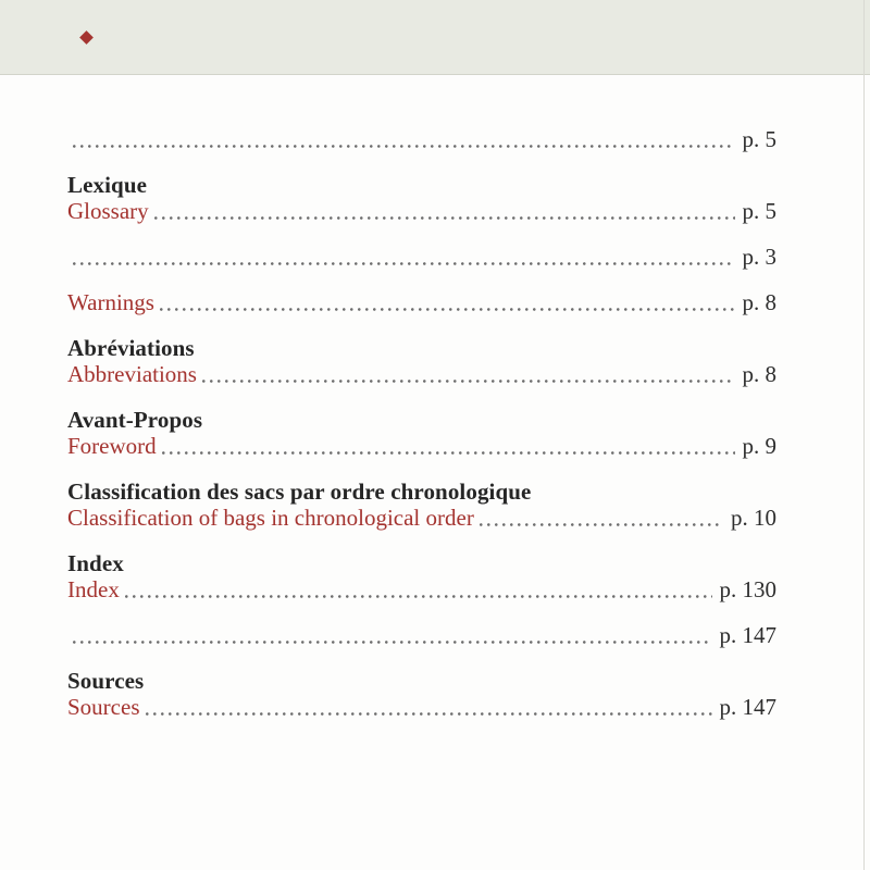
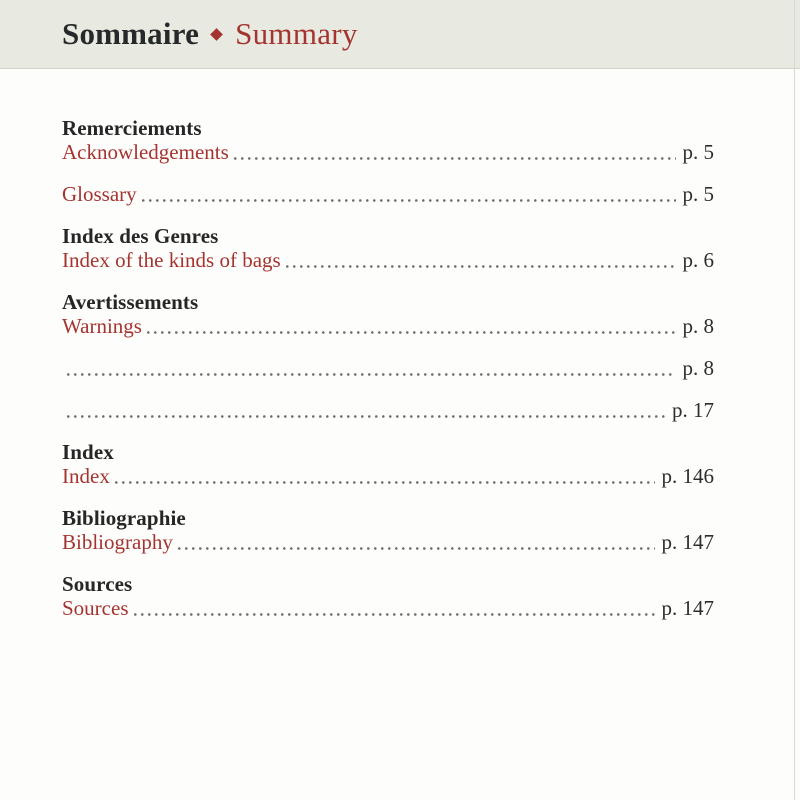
+ Sommaire
+ Summary
+ Remerciements
+ Acknowledgements
  p. 5
- Lexique
  Glossary
  p. 5
+ Index des Genres
+ Index of the kinds of bags
- p. 3
+ p. 6
+ Avertissements
  Warnings
  p. 8
- Abréviations
- Abbreviations
  p. 8
- Avant-Propos
- Foreword
- p. 9
- Classification des sacs par ordre chronologique
- Classification of bags in chronological order
- p. 10
+ p. 17
  Index
  Index
- p. 130
+ p. 146
+ Bibliographie
+ Bibliography
  p. 147
  Sources
  Sources
  p. 147
